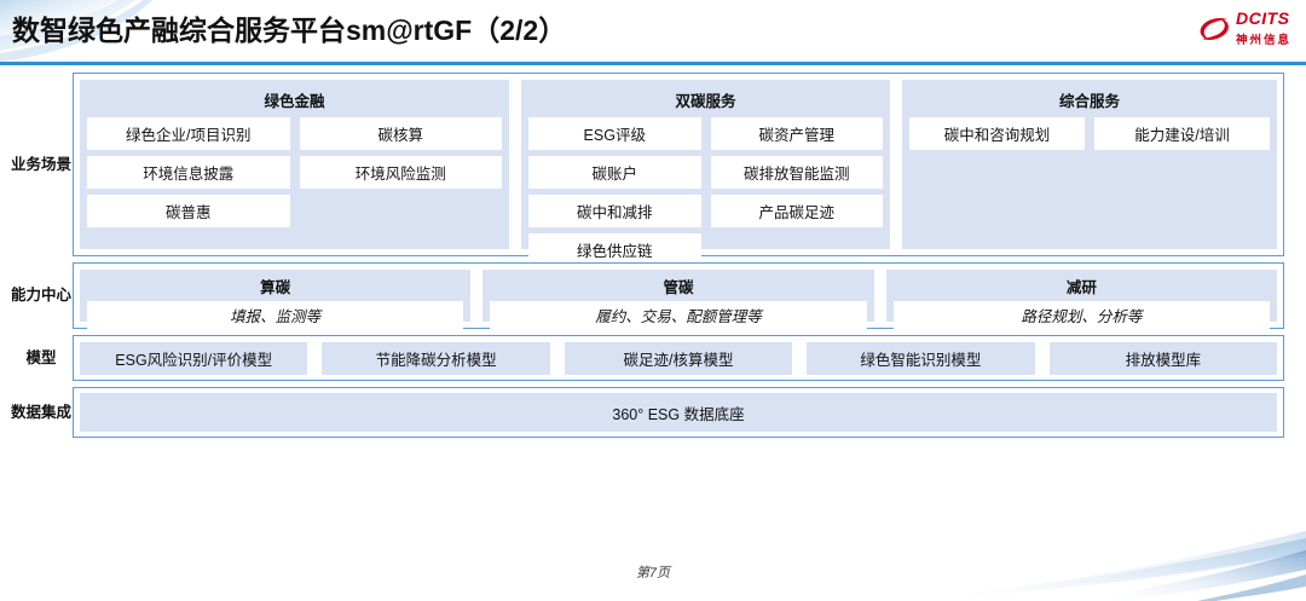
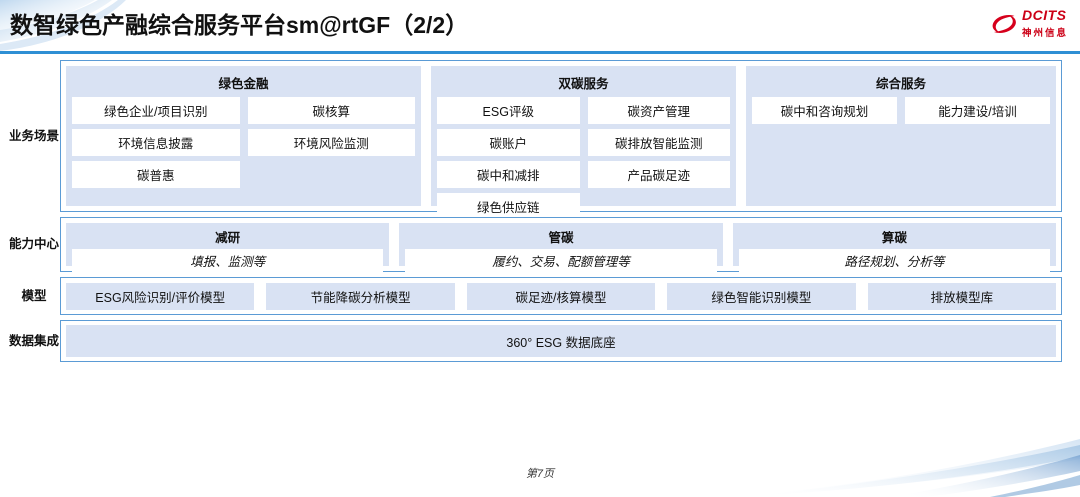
  数智绿色产融综合服务平台sm@rtGF（2/2）
  DCITS
  神州信息
  业务场景
  绿色金融
  绿色企业/项目识别
  碳核算
  环境信息披露
  环境风险监测
  碳普惠
  双碳服务
  ESG评级
  碳资产管理
  碳账户
  碳排放智能监测
  碳中和减排
  产品碳足迹
  绿色供应链
  综合服务
  碳中和咨询规划
  能力建设/培训
  能力中心
- 算碳
+ 减研
  填报、监测等
  管碳
  履约、交易、配额管理等
- 减研
+ 算碳
  路径规划、分析等
  模型
  ESG风险识别/评价模型
  节能降碳分析模型
  碳足迹/核算模型
  绿色智能识别模型
  排放模型库
  数据集成
  360° ESG 数据底座
  第7页
